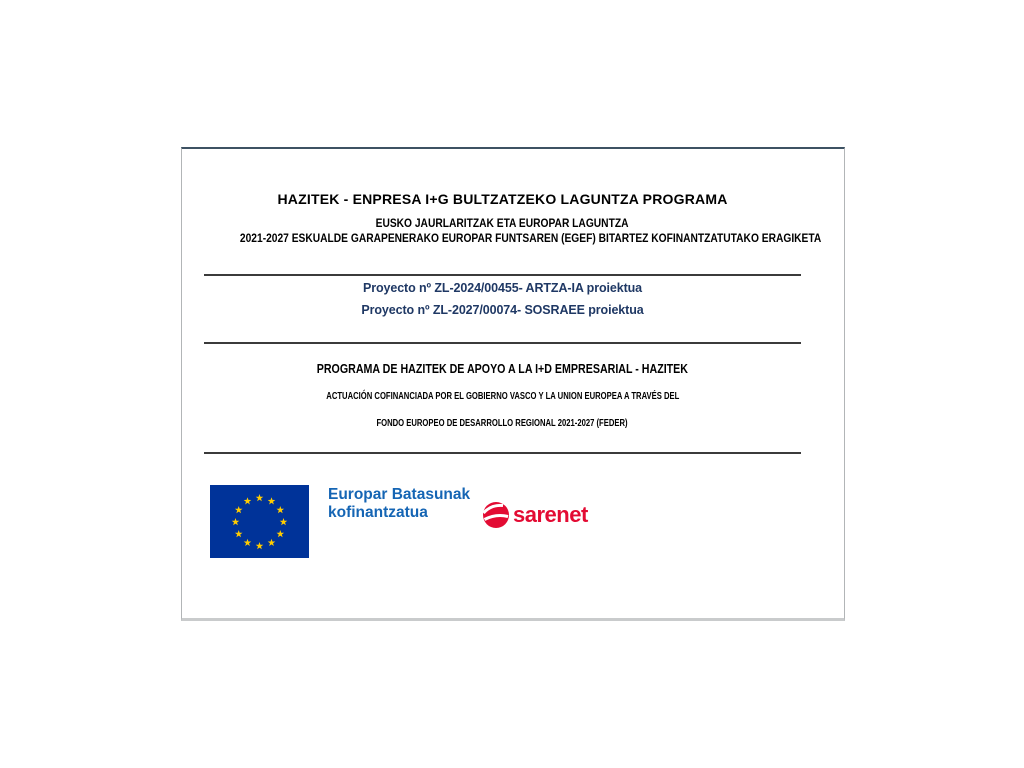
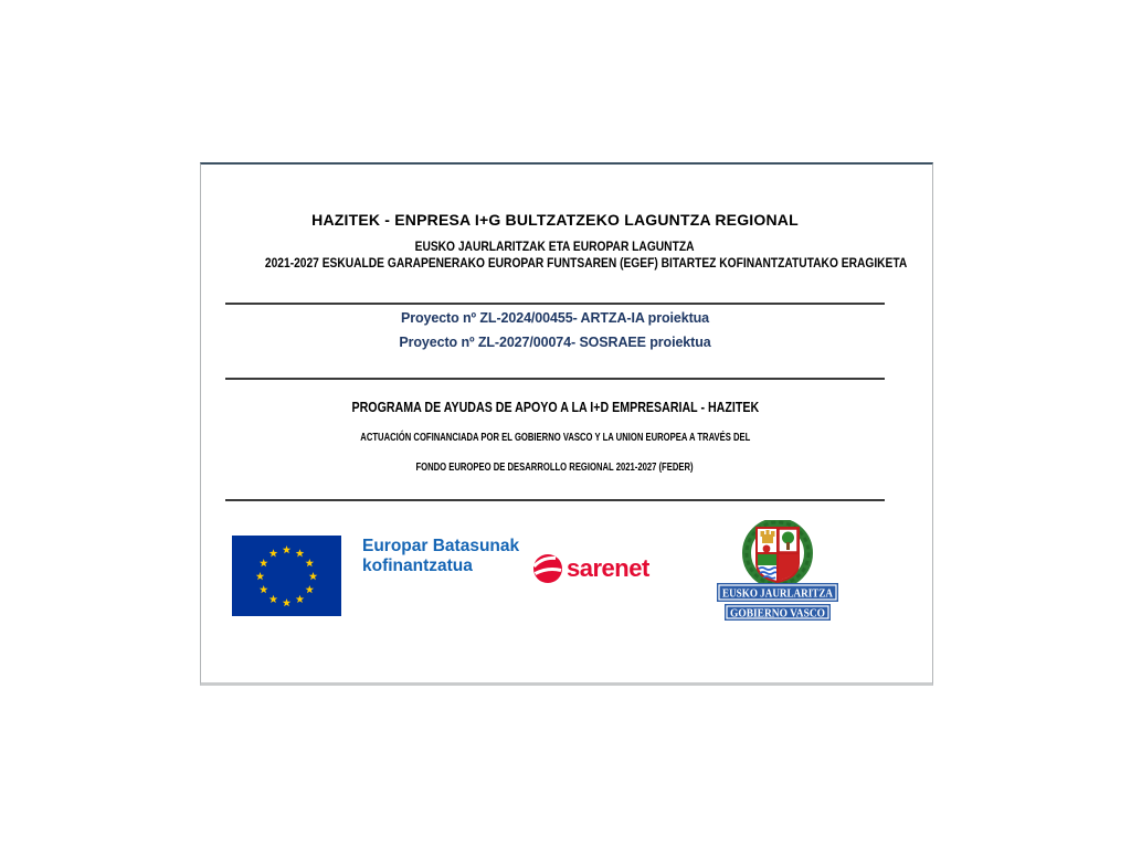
- HAZITEK - ENPRESA I+G BULTZATZEKO LAGUNTZA PROGRAMA
+ HAZITEK - ENPRESA I+G BULTZATZEKO LAGUNTZA REGIONAL
  EUSKO JAURLARITZAK ETA EUROPAR LAGUNTZA
  2021-2027 ESKUALDE GARAPENERAKO EUROPAR FUNTSAREN (EGEF) BITARTEZ KOFINANTZATUTAKO ERAGIKETA
  Proyecto nº ZL-2024/00455- ARTZA-IA proiektua
  Proyecto nº ZL-2027/00074- SOSRAEE proiektua
- PROGRAMA DE HAZITEK DE APOYO A LA I+D EMPRESARIAL - HAZITEK
+ PROGRAMA DE AYUDAS DE APOYO A LA I+D EMPRESARIAL - HAZITEK
  ACTUACIÓN COFINANCIADA POR EL GOBIERNO VASCO Y LA UNION EUROPEA A TRAVÉS DEL
  FONDO EUROPEO DE DESARROLLO REGIONAL 2021-2027 (FEDER)
  Europar Batasunak
  kofinantzatua
  sarenet
+ EUSKO JAURLARITZA
+ GOBIERNO VASCO
